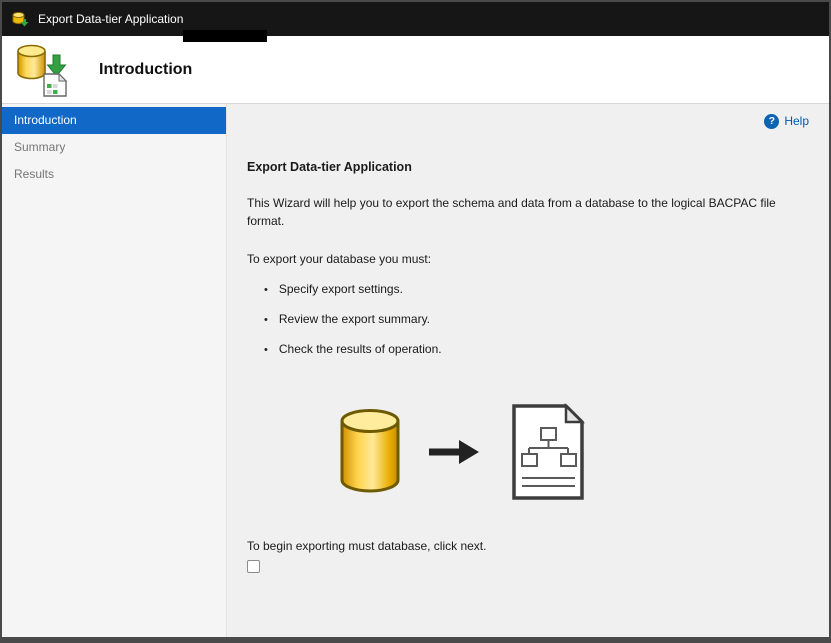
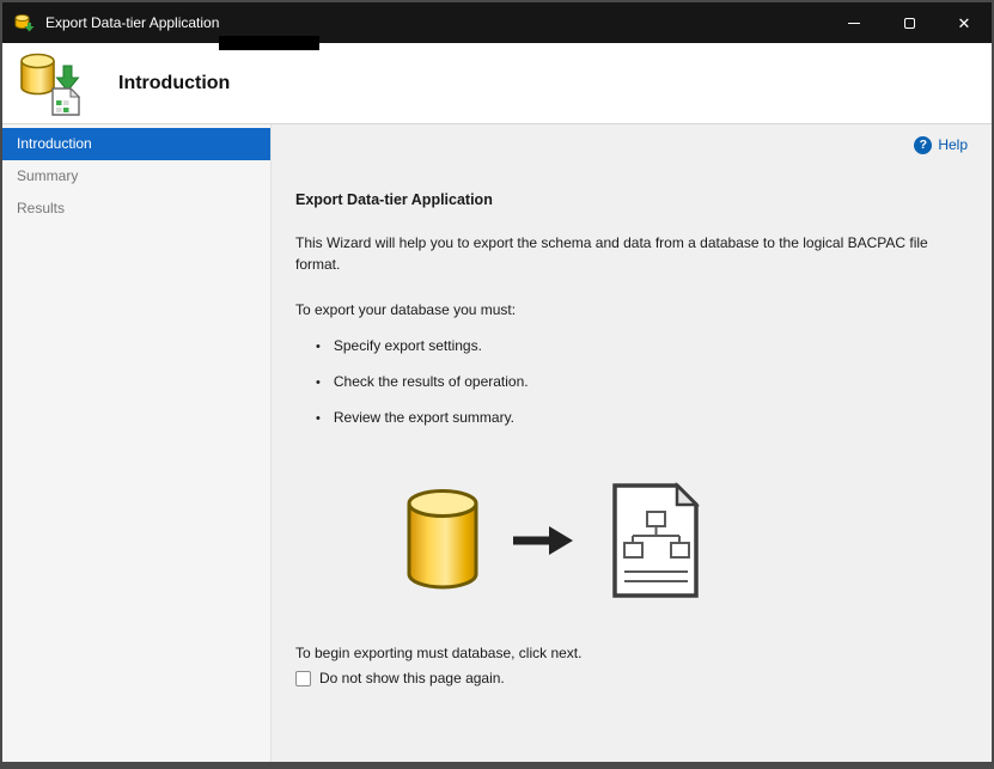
  Export Data-tier Application
+ ✕
  Introduction
  Introduction
  Summary
  Results
  ?
  Help
  Export Data-tier Application
  This Wizard will help you to export the schema and data from a database to the logical BACPAC file format.
  To export your database you must:
  •
  Specify export settings.
  •
- Review the export summary.
+ Check the results of operation.
  •
- Check the results of operation.
+ Review the export summary.
  To begin exporting must database, click next.
+ Do not show this page again.
